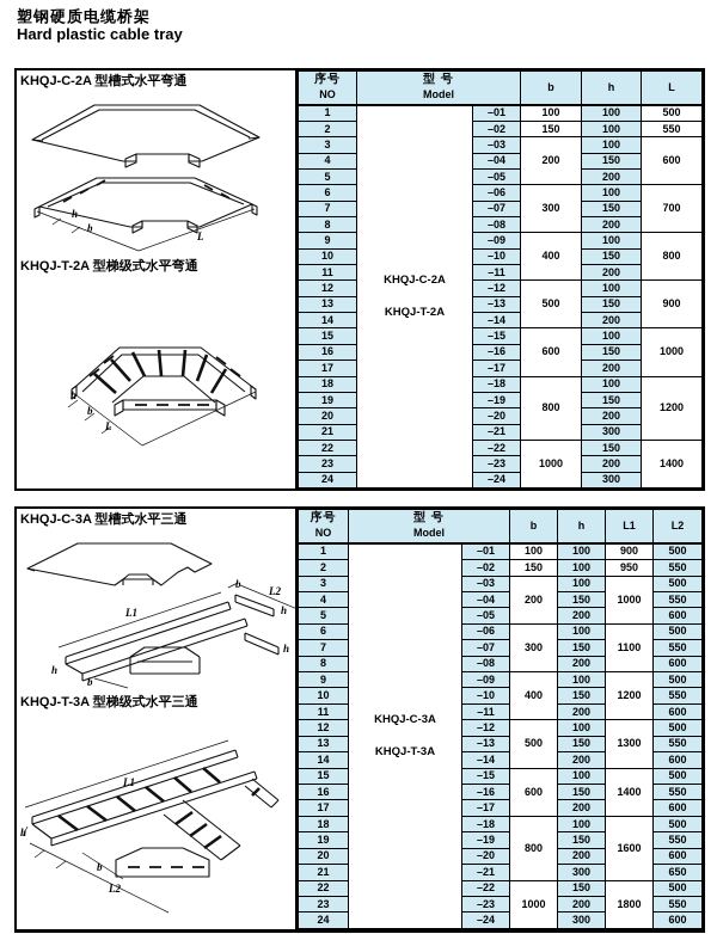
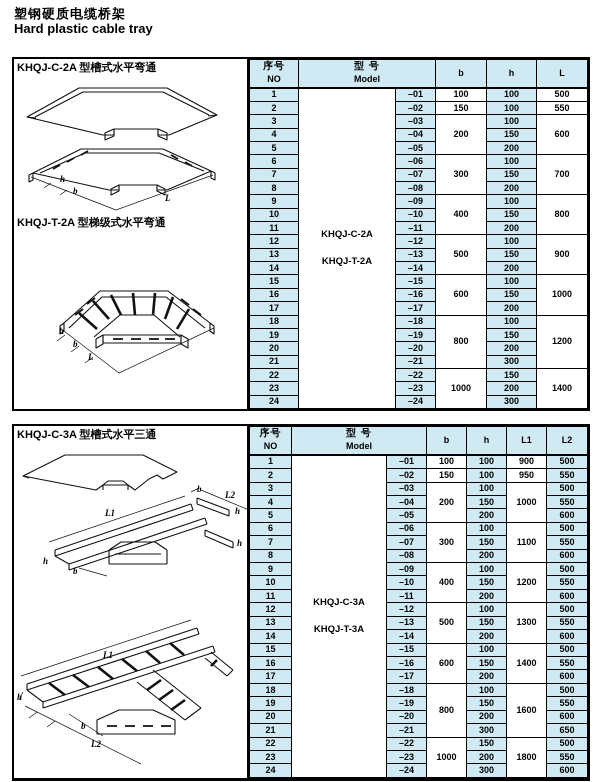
  塑钢硬质电缆桥架
  Hard plastic cable tray
  KHQJ-C-2A 型槽式水平弯通
  h
  b
  L
  KHQJ-T-2A 型梯级式水平弯通
  h
  b
  L
  序号NO	型 号Model	b	h	L
  1	KHQJ-C-2AKHQJ-T-2A	–01	100	100	500
  2	–02	150	100	550
  3	–03	200	100	600
  4	–04	150
  5	–05	200
  6	–06	300	100	700
  7	–07	150
  8	–08	200
  9	–09	400	100	800
  10	–10	150
  11	–11	200
  12	–12	500	100	900
  13	–13	150
  14	–14	200
  15	–15	600	100	1000
  16	–16	150
  17	–17	200
  18	–18	800	100	1200
  19	–19	150
  20	–20	200
  21	–21	300
  22	–22	1000	150	1400
  23	–23	200
  24	–24	300
  KHQJ-C-3A 型槽式水平三通
  L1
  L2
  b
  h
  h
  b
  h
- KHQJ-T-3A 型梯级式水平三通
  L1
  b
  L2
  h
  序号NO	型 号Model	b	h	L1	L2
  1	KHQJ-C-3AKHQJ-T-3A	–01	100	100	900	500
  2	–02	150	100	950	550
  3	–03	200	100	1000	500
  4	–04	150	550
  5	–05	200	600
  6	–06	300	100	1100	500
  7	–07	150	550
  8	–08	200	600
  9	–09	400	100	1200	500
  10	–10	150	550
  11	–11	200	600
  12	–12	500	100	1300	500
  13	–13	150	550
  14	–14	200	600
  15	–15	600	100	1400	500
  16	–16	150	550
  17	–17	200	600
  18	–18	800	100	1600	500
  19	–19	150	550
  20	–20	200	600
  21	–21	300	650
  22	–22	1000	150	1800	500
  23	–23	200	550
  24	–24	300	600
